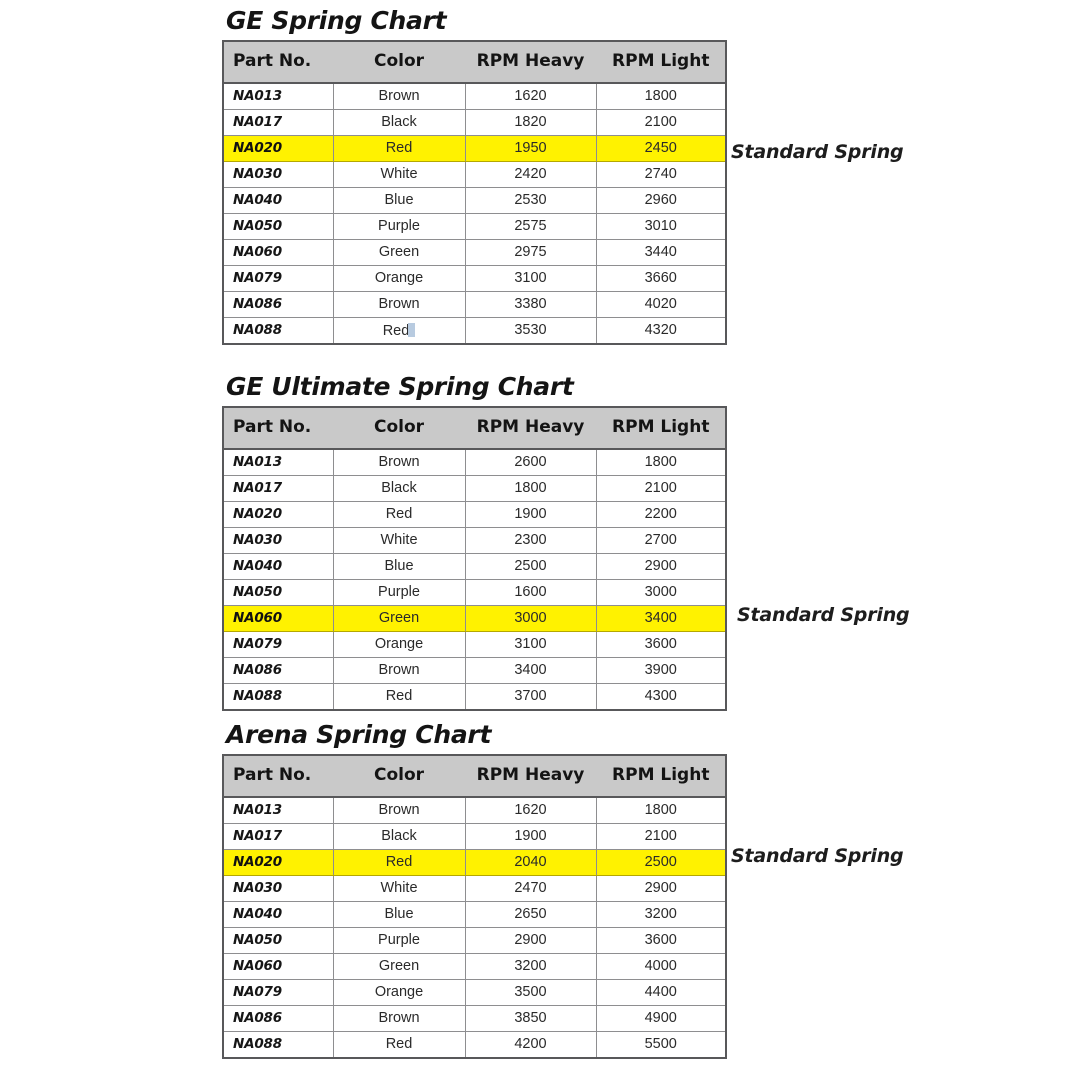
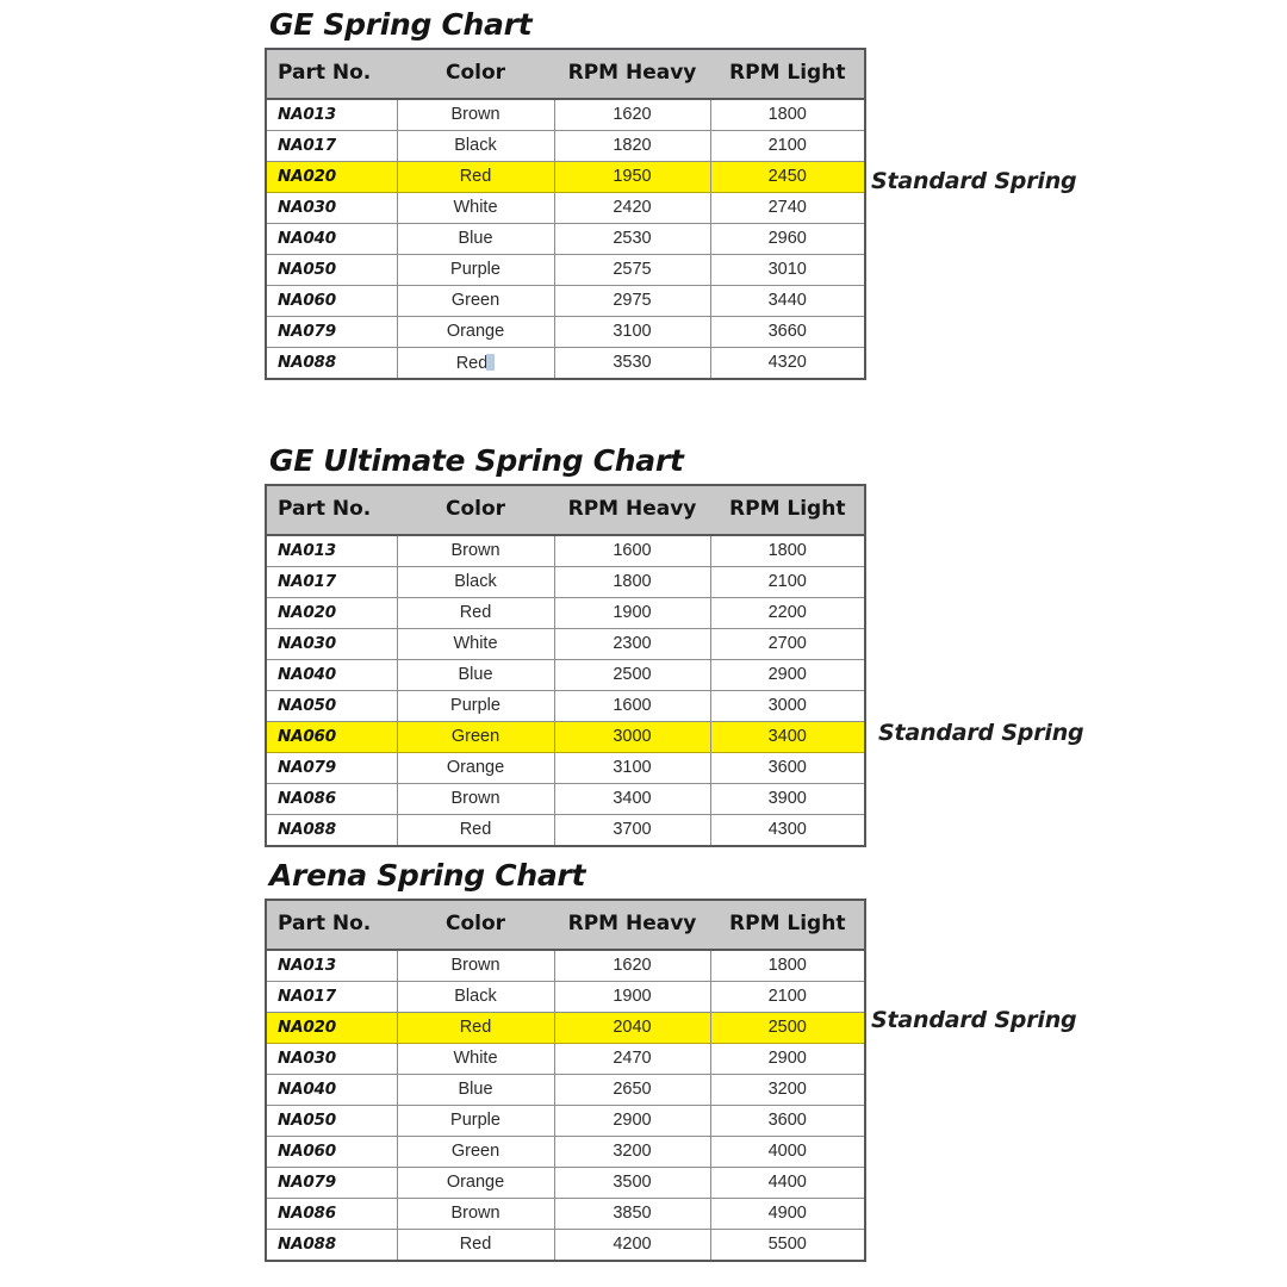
  GE Spring Chart
  Part No.	Color	RPM Heavy	RPM Light
  NA013	Brown	1620	1800
  NA017	Black	1820	2100
  NA020	Red	1950	2450
  NA030	White	2420	2740
  NA040	Blue	2530	2960
  NA050	Purple	2575	3010
  NA060	Green	2975	3440
  NA079	Orange	3100	3660
- NA086	Brown	3380	4020
  NA088	Red	3530	4320
  Standard Spring
  GE Ultimate Spring Chart
  Part No.	Color	RPM Heavy	RPM Light
- NA013	Brown	2600	1800
+ NA013	Brown	1600	1800
  NA017	Black	1800	2100
  NA020	Red	1900	2200
  NA030	White	2300	2700
  NA040	Blue	2500	2900
  NA050	Purple	1600	3000
  NA060	Green	3000	3400
  NA079	Orange	3100	3600
  NA086	Brown	3400	3900
  NA088	Red	3700	4300
  Standard Spring
  Arena Spring Chart
  Part No.	Color	RPM Heavy	RPM Light
  NA013	Brown	1620	1800
  NA017	Black	1900	2100
  NA020	Red	2040	2500
  NA030	White	2470	2900
  NA040	Blue	2650	3200
  NA050	Purple	2900	3600
  NA060	Green	3200	4000
  NA079	Orange	3500	4400
  NA086	Brown	3850	4900
  NA088	Red	4200	5500
  Standard Spring
